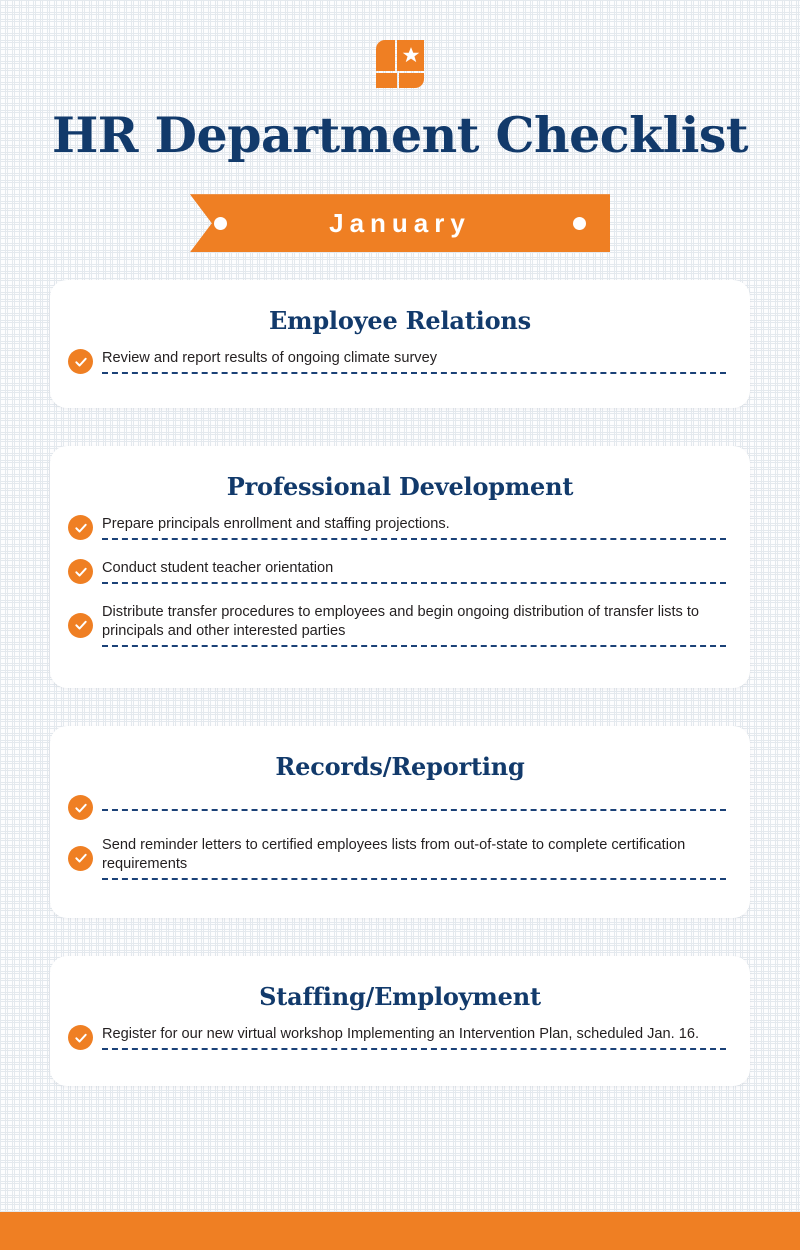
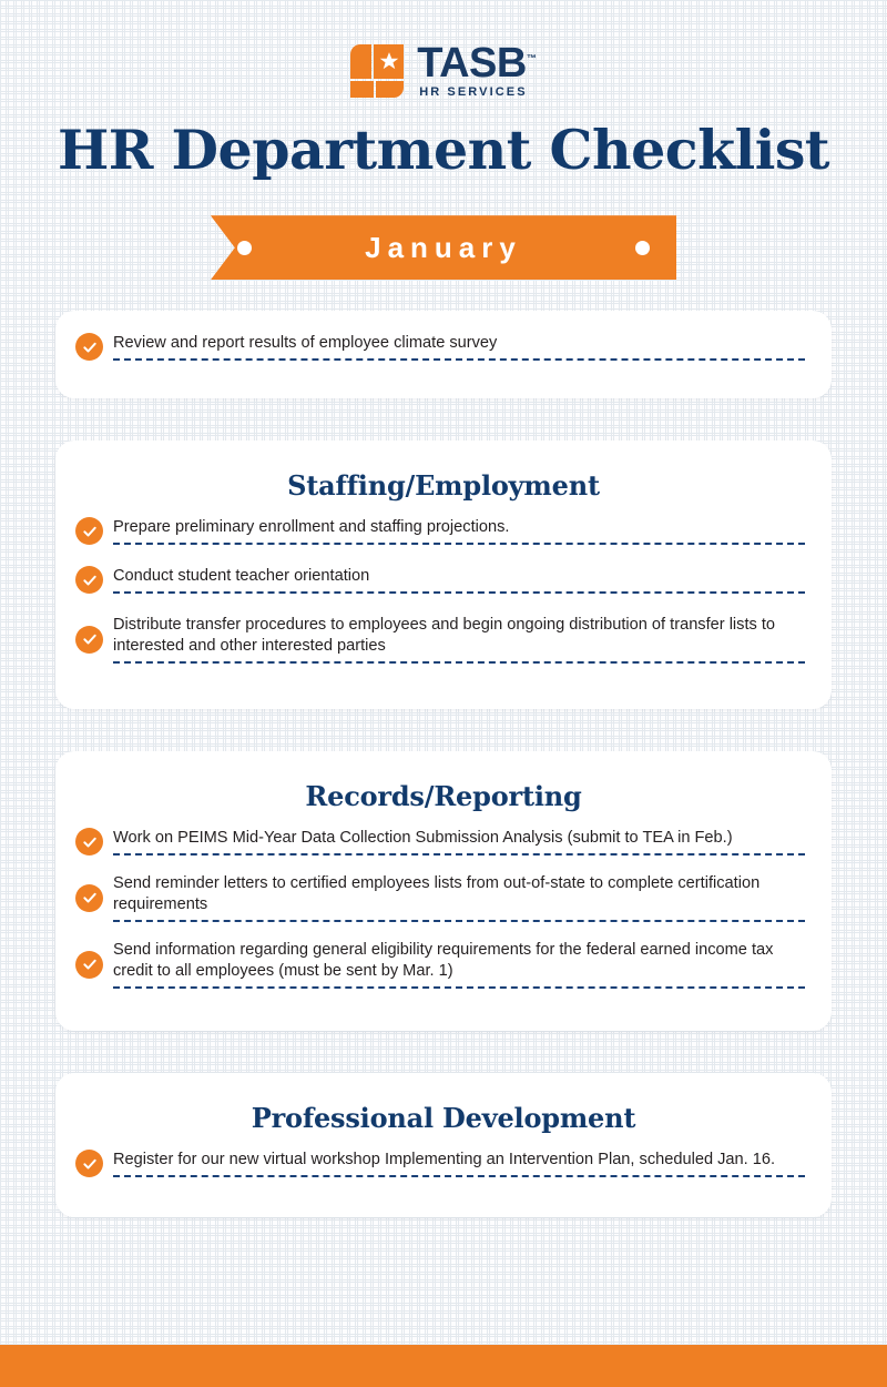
+ TASB™
+ HR SERVICES
  HR Department Checklist
  January
- Employee Relations
- Review and report results of ongoing climate survey
+ Review and report results of employee climate survey
- Professional Development
+ Staffing/Employment
- Prepare principals enrollment and staffing projections.
+ Prepare preliminary enrollment and staffing projections.
  Conduct student teacher orientation
- Distribute transfer procedures to employees and begin ongoing distribution of transfer lists to principals and other interested parties
+ Distribute transfer procedures to employees and begin ongoing distribution of transfer lists to interested and other interested parties
  Records/Reporting
+ Work on PEIMS Mid-Year Data Collection Submission Analysis (submit to TEA in Feb.)
  Send reminder letters to certified employees lists from out-of-state to complete certification requirements
+ Send information regarding general eligibility requirements for the federal earned income tax credit to all employees (must be sent by Mar. 1)
- Staffing/Employment
+ Professional Development
  Register for our new virtual workshop Implementing an Intervention Plan, scheduled Jan. 16.
